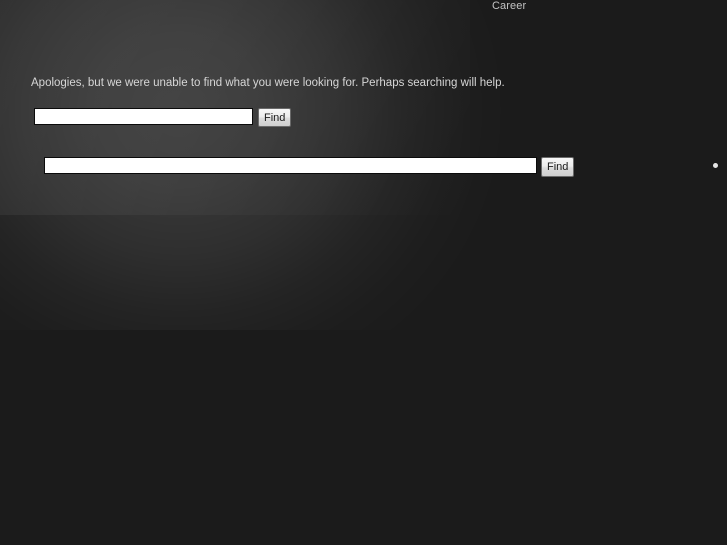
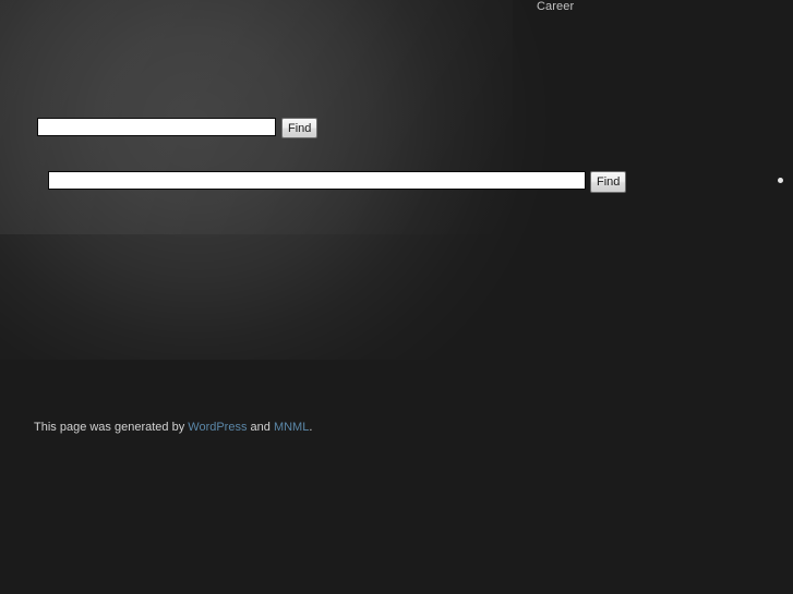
  Career
- Apologies, but we were unable to find what you were looking for. Perhaps searching will help.
  Find
  Find
+ This page was generated by WordPress and MNML.
